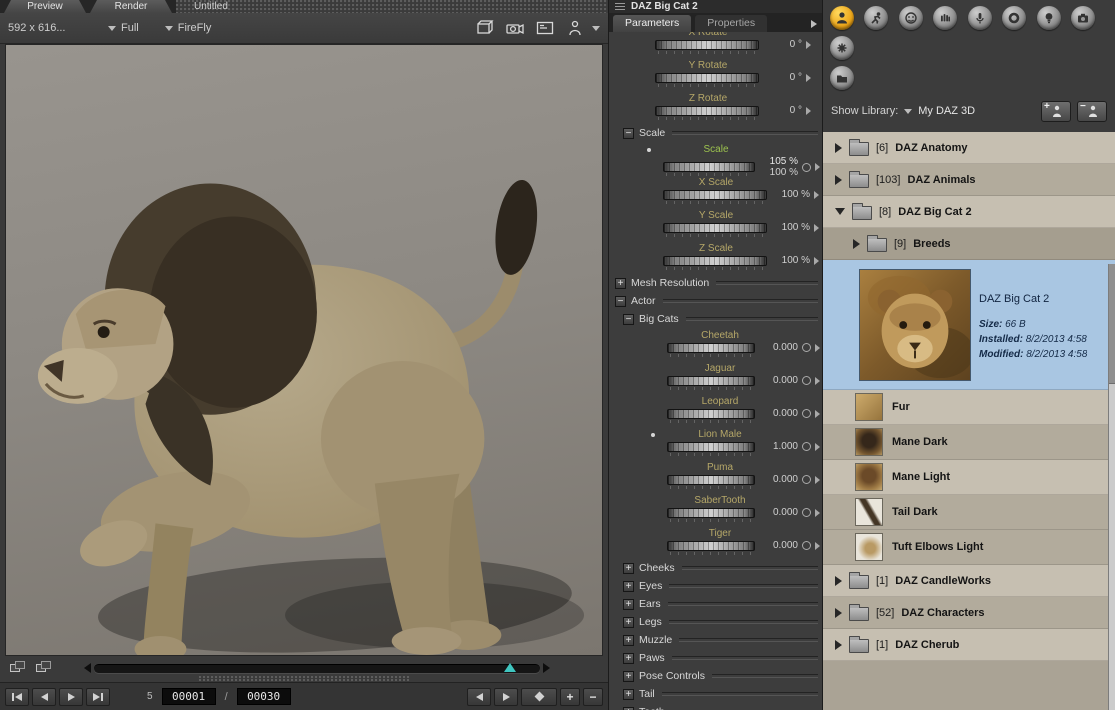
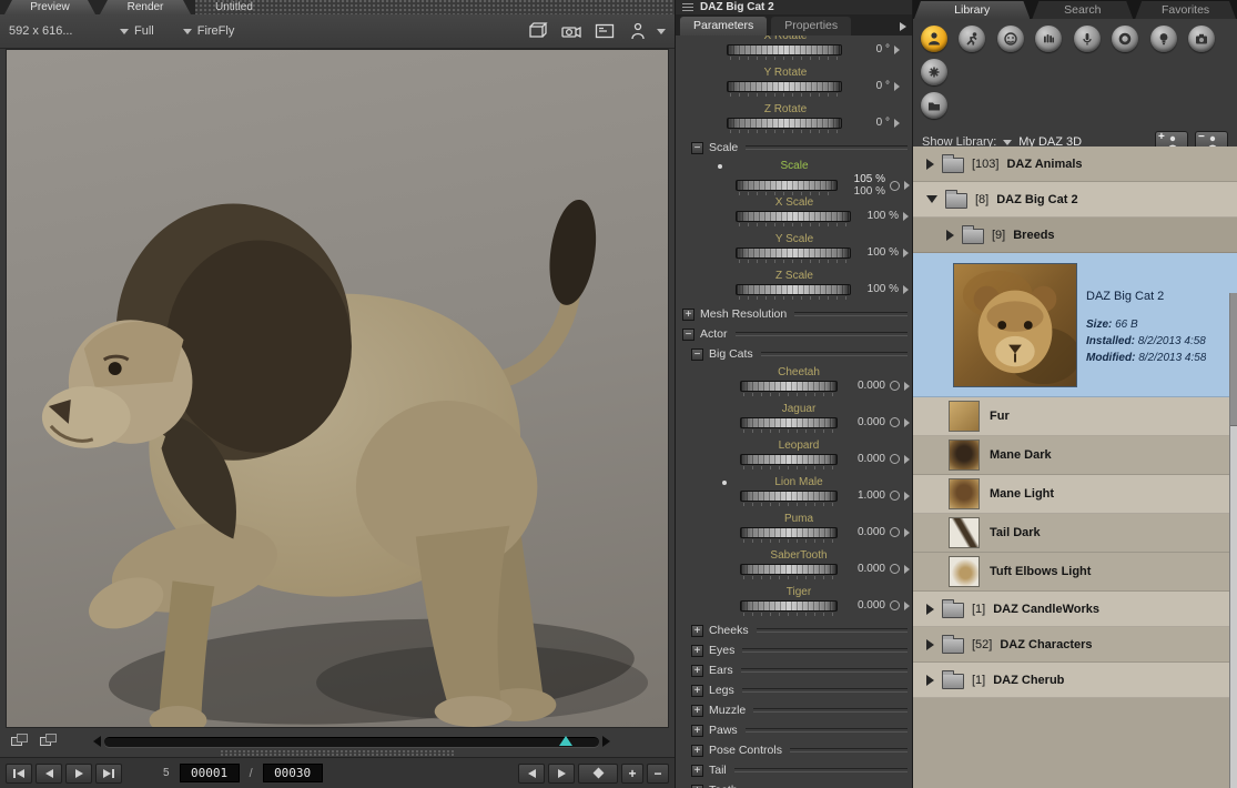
  Preview
  Render
  Untitled
  592 x 616...
  Full
  FireFly
  5
  00001
  /
  00030
  +
  −
  DAZ Big Cat 2
  Parameters
  Properties
  X Rotate
  0 °
  Y Rotate
  0 °
  Z Rotate
  0 °
  −
  Scale
  Scale
  105 %
  100 %
  X Scale
  100 %
  Y Scale
  100 %
  Z Scale
  100 %
  +
  Mesh Resolution
  −
  Actor
  −
  Big Cats
  Cheetah
  0.000
  Jaguar
  0.000
  Leopard
  0.000
  Lion Male
  1.000
  Puma
  0.000
  SaberTooth
  0.000
  Tiger
  0.000
  +
  Cheeks
  +
  Eyes
  +
  Ears
  +
  Legs
  +
  Muzzle
  +
  Paws
  +
  Pose Controls
  +
  Tail
+ Library
+ Search
+ Favorites
  Show Library:
  My DAZ 3D
  +
  −
- [6]
- DAZ Anatomy
  [103]
  DAZ Animals
  [8]
  DAZ Big Cat 2
  [9]
  Breeds
  DAZ Big Cat 2
  Size: 66 B
  Installed: 8/2/2013 4:58
  Modified: 8/2/2013 4:58
  Fur
  Mane Dark
  Mane Light
  Tail Dark
  Tuft Elbows Light
  [1]
  DAZ CandleWorks
  [52]
  DAZ Characters
  [1]
  DAZ Cherub
